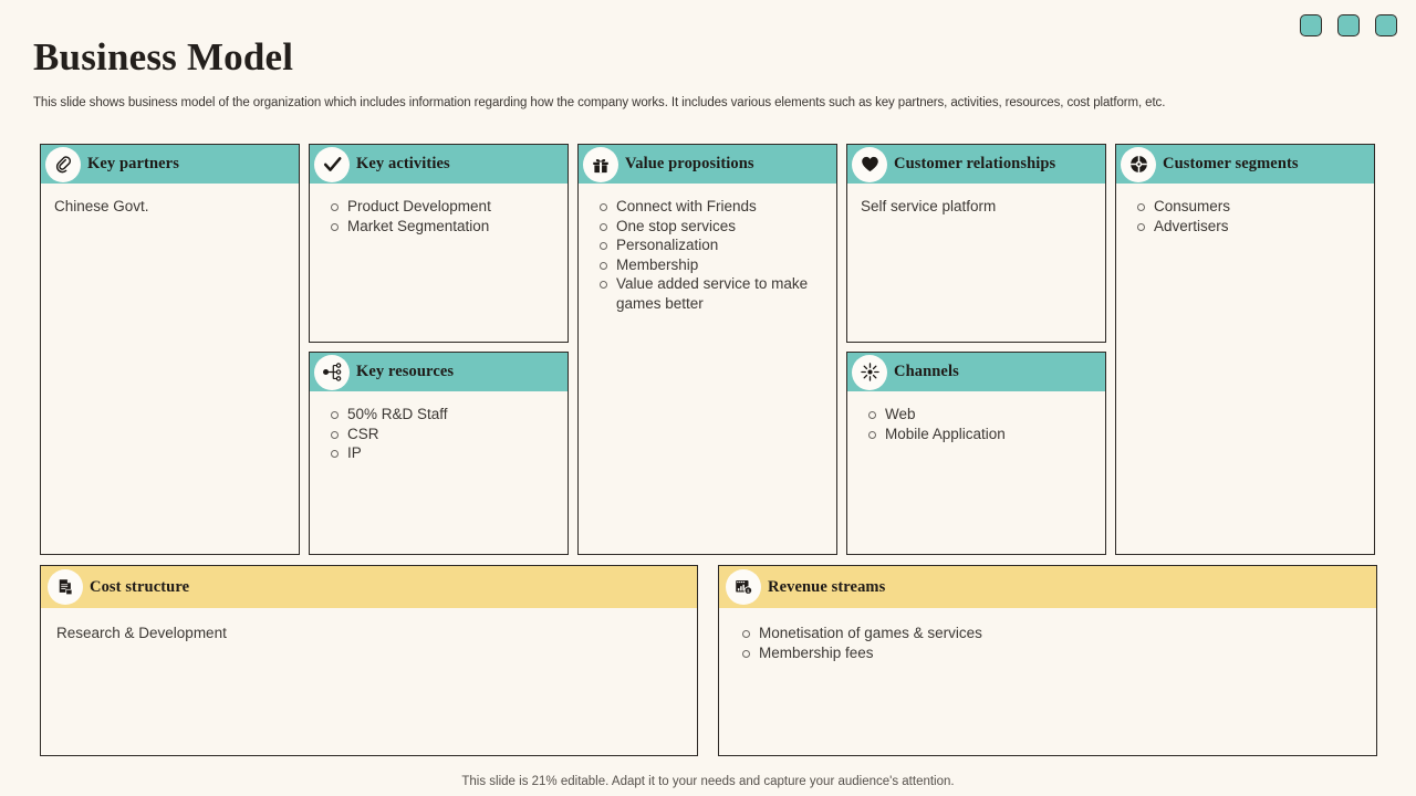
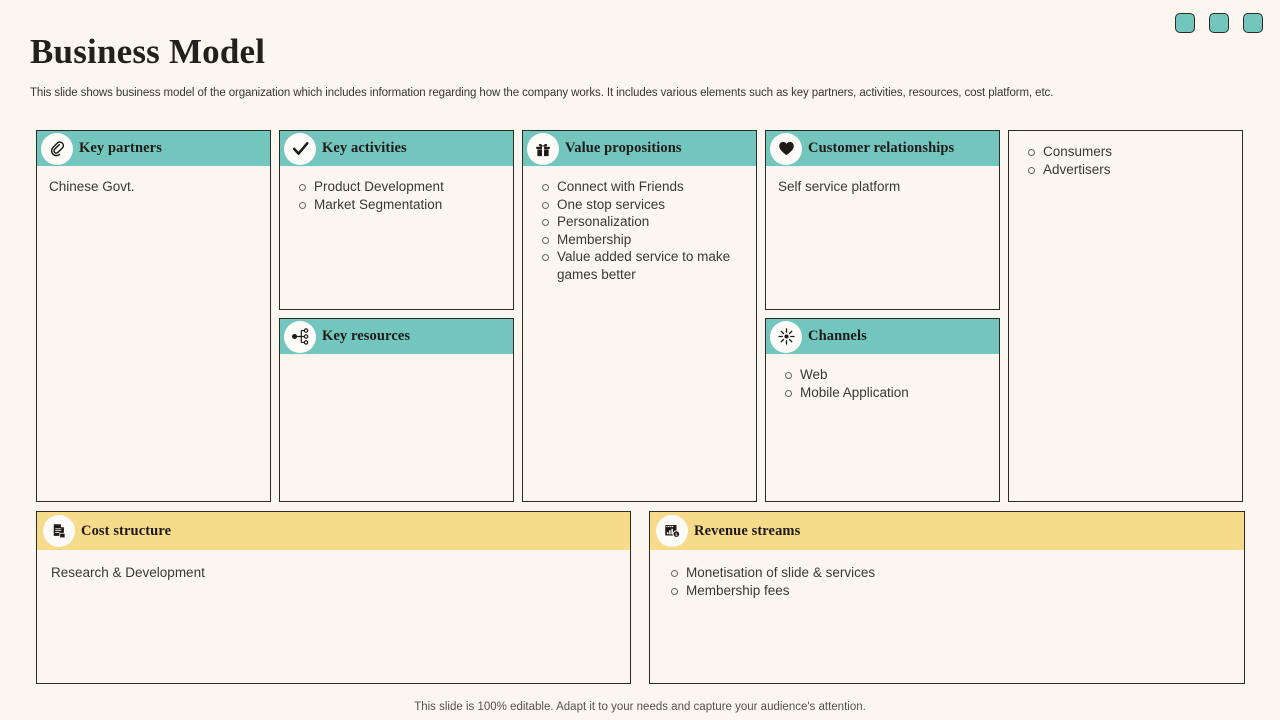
  Business Model
  This slide shows business model of the organization which includes information regarding how the company works. It includes various elements such as key partners, activities, resources, cost platform, etc.
  Key partners
  Chinese Govt.
  Key activities
  Product Development
  Market Segmentation
  Key resources
- 50% R&D Staff
- CSR
- IP
  Value propositions
  Connect with Friends
  One stop services
  Personalization
  Membership
  Value added service to make games better
  Customer relationships
  Self service platform
  Channels
  Web
  Mobile Application
- Customer segments
  Consumers
  Advertisers
  Cost structure
  Research & Development
  Revenue streams
- Monetisation of games & services
+ Monetisation of slide & services
  Membership fees
- This slide is 21% editable. Adapt it to your needs and capture your audience's attention.
+ This slide is 100% editable. Adapt it to your needs and capture your audience's attention.
